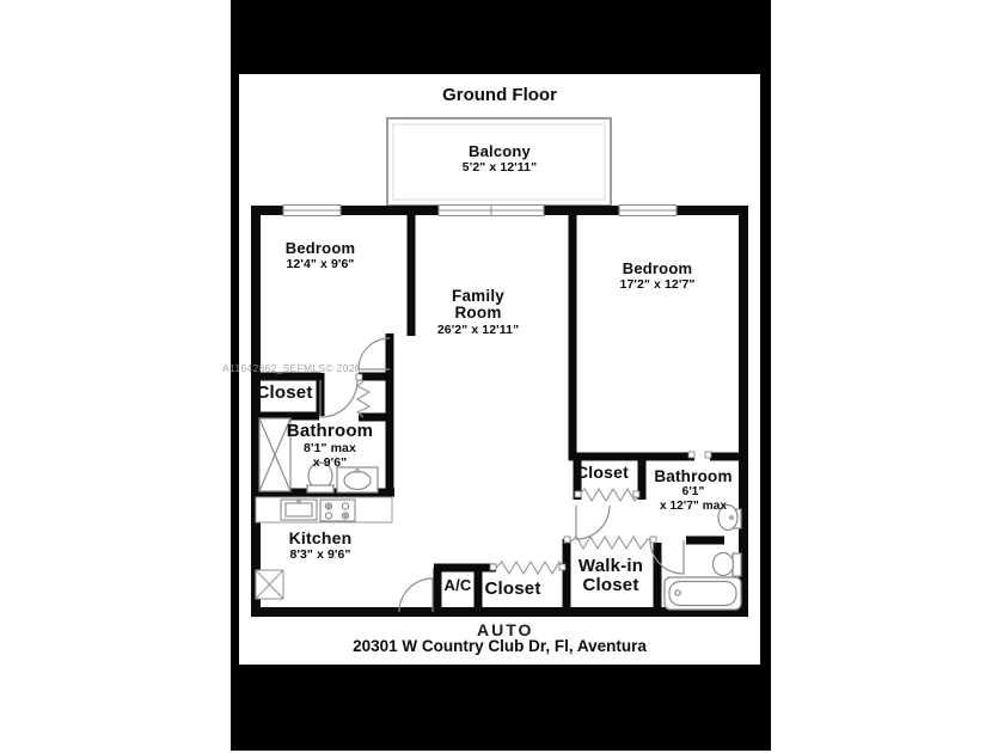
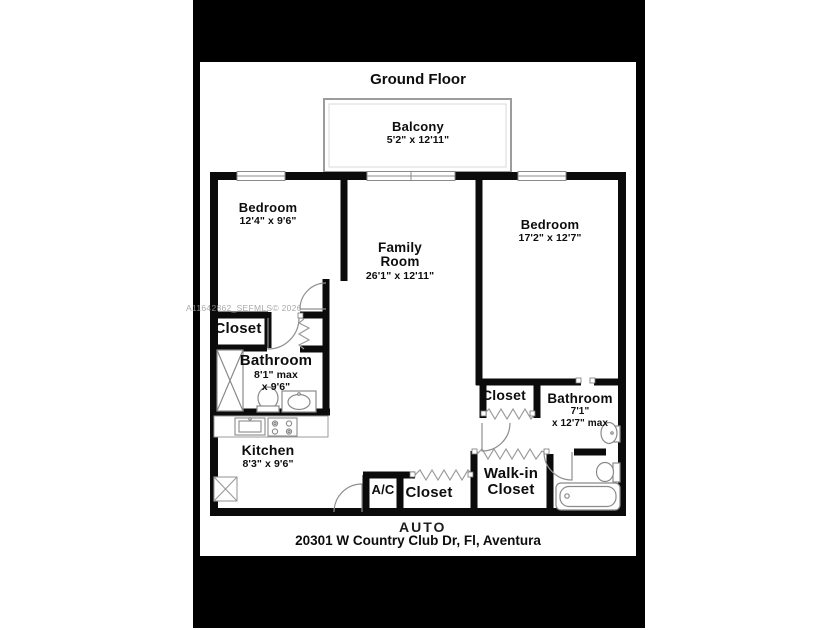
  Ground Floor
  Balcony
  5'2" x 12'11"
  Bedroom
  12'4" x 9'6"
  Family
  Room
- 26'2" x 12'11"
+ 26'1" x 12'11"
  Bedroom
  17'2" x 12'7"
  Closet
  Bathroom
  8'1" max
  x 9'6"
  Kitchen
  8'3" x 9'6"
  A/C
  Closet
  Walk-in
  Closet
  Closet
  Bathroom
- 6'1"
+ 7'1"
  x 12'7" max
  20301 W Country Club Dr, Fl, Aventura
  AUTO
  A11642862_SEFMLS© 2026
